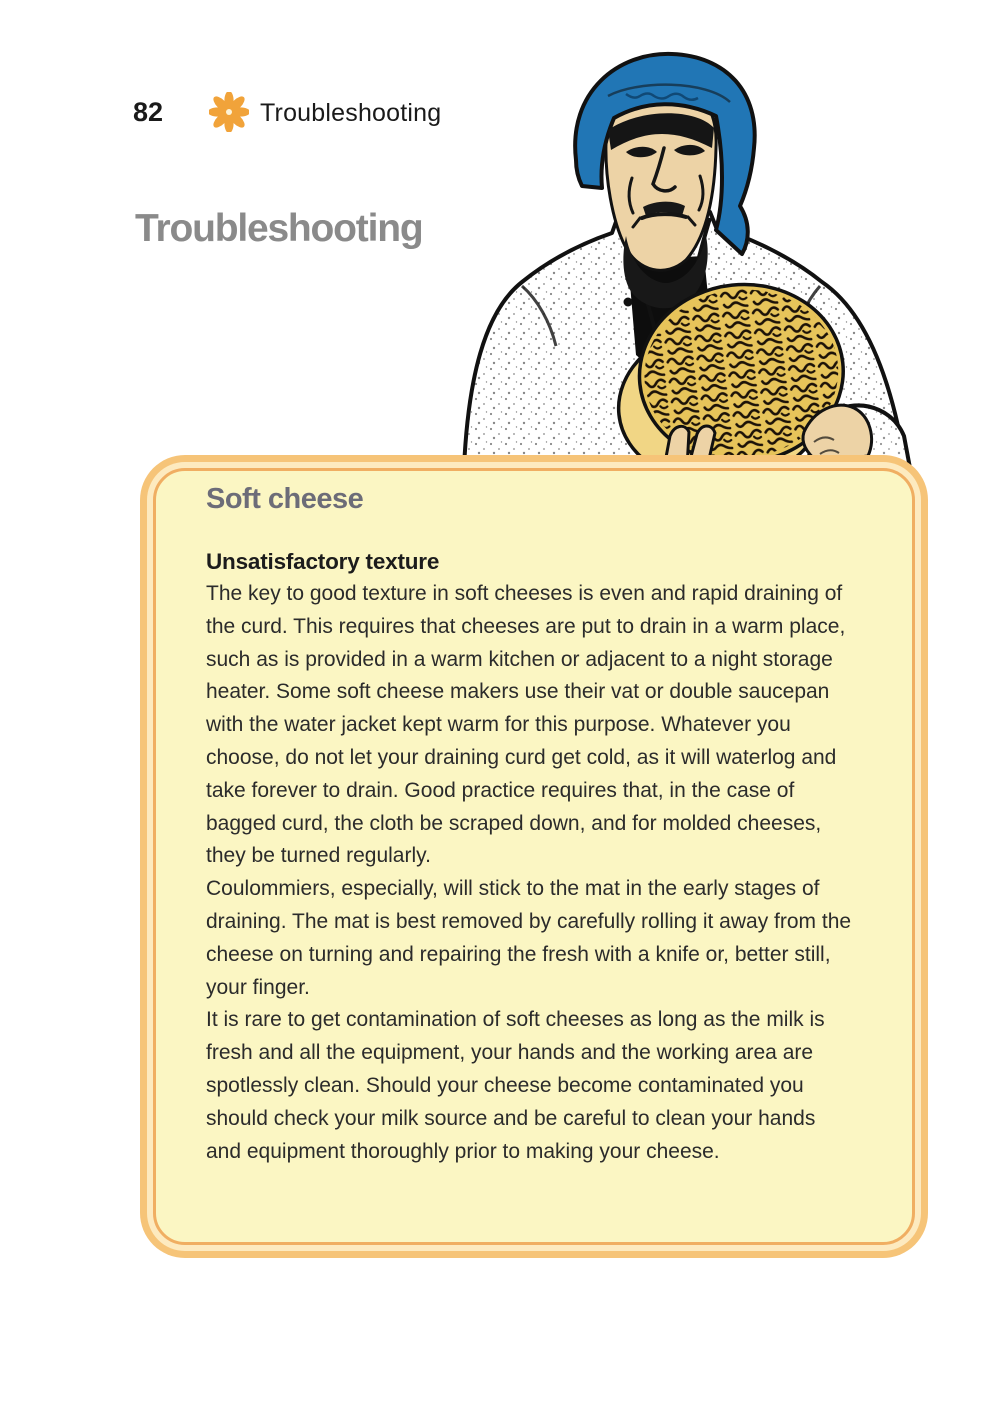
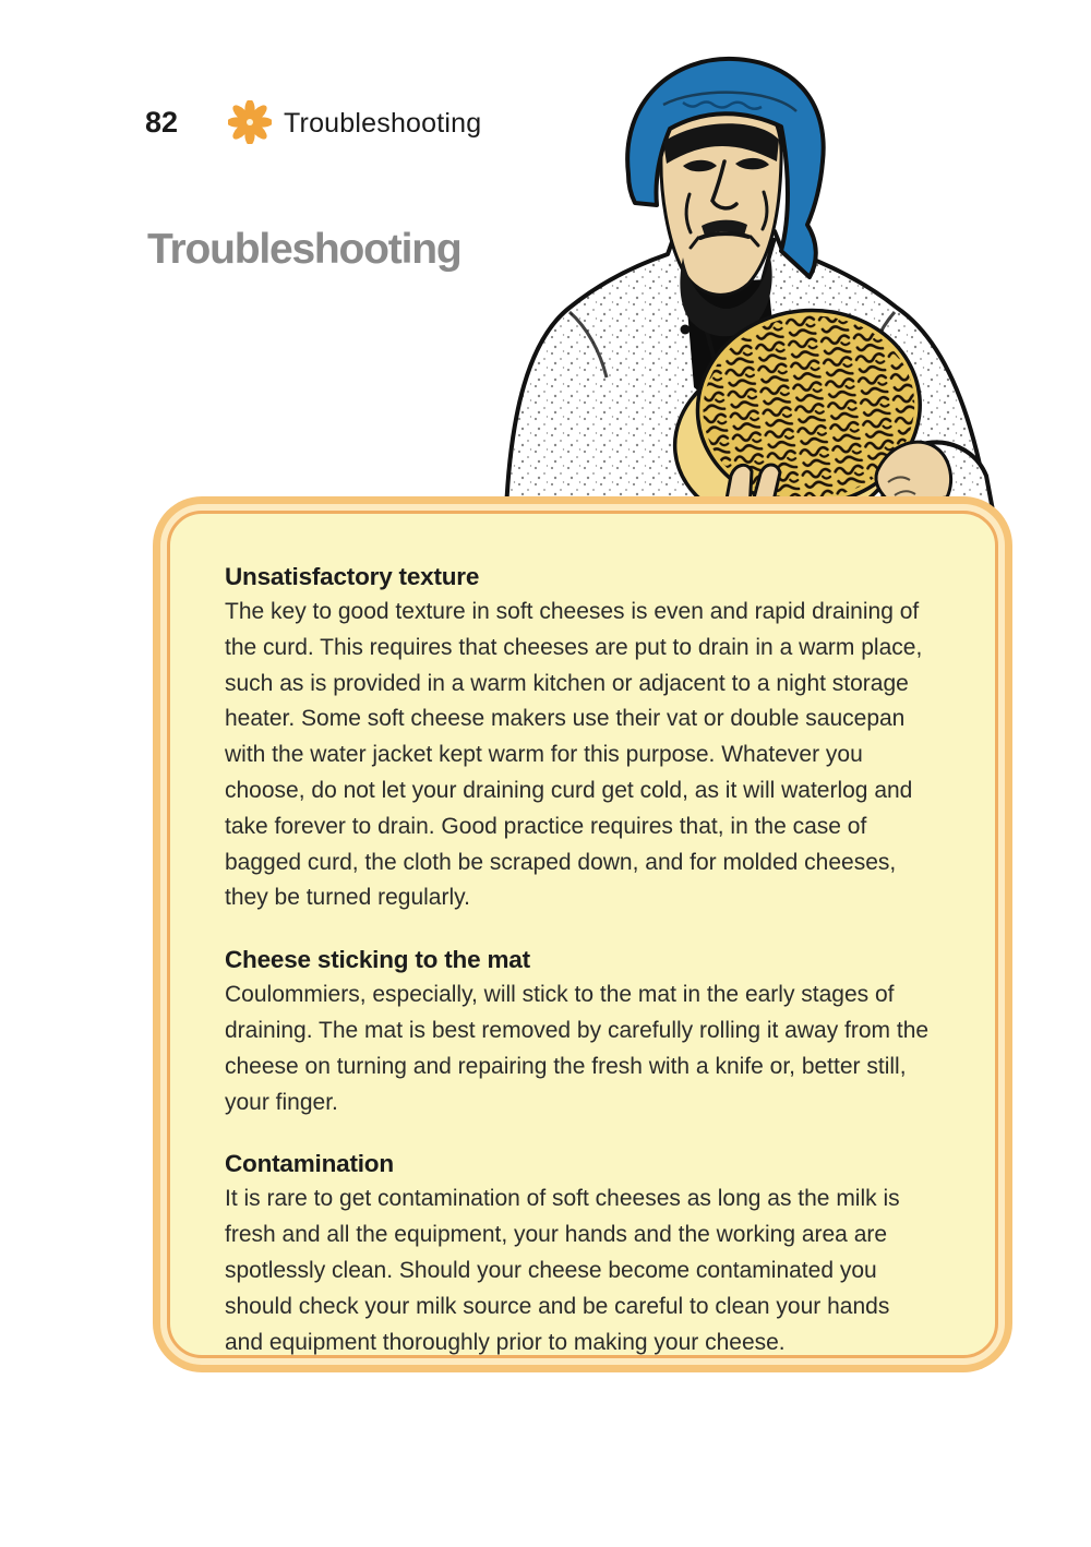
  82
  Troubleshooting
  Troubleshooting
- Soft cheese
  Unsatisfactory texture
  The key to good texture in soft cheeses is even and rapid draining of the curd. This requires that cheeses are put to drain in a warm place, such as is provided in a warm kitchen or adjacent to a night storage heater. Some soft cheese makers use their vat or double saucepan with the water jacket kept warm for this purpose. Whatever you choose, do not let your draining curd get cold, as it will waterlog and take forever to drain. Good practice requires that, in the case of bagged curd, the cloth be scraped down, and for molded cheeses, they be turned regularly.
+ Cheese sticking to the mat
  Coulommiers, especially, will stick to the mat in the early stages of draining. The mat is best removed by carefully rolling it away from the cheese on turning and repairing the fresh with a knife or, better still, your finger.
+ Contamination
  It is rare to get contamination of soft cheeses as long as the milk is fresh and all the equipment, your hands and the working area are spotlessly clean. Should your cheese become contaminated you should check your milk source and be careful to clean your hands and equipment thoroughly prior to making your cheese.
